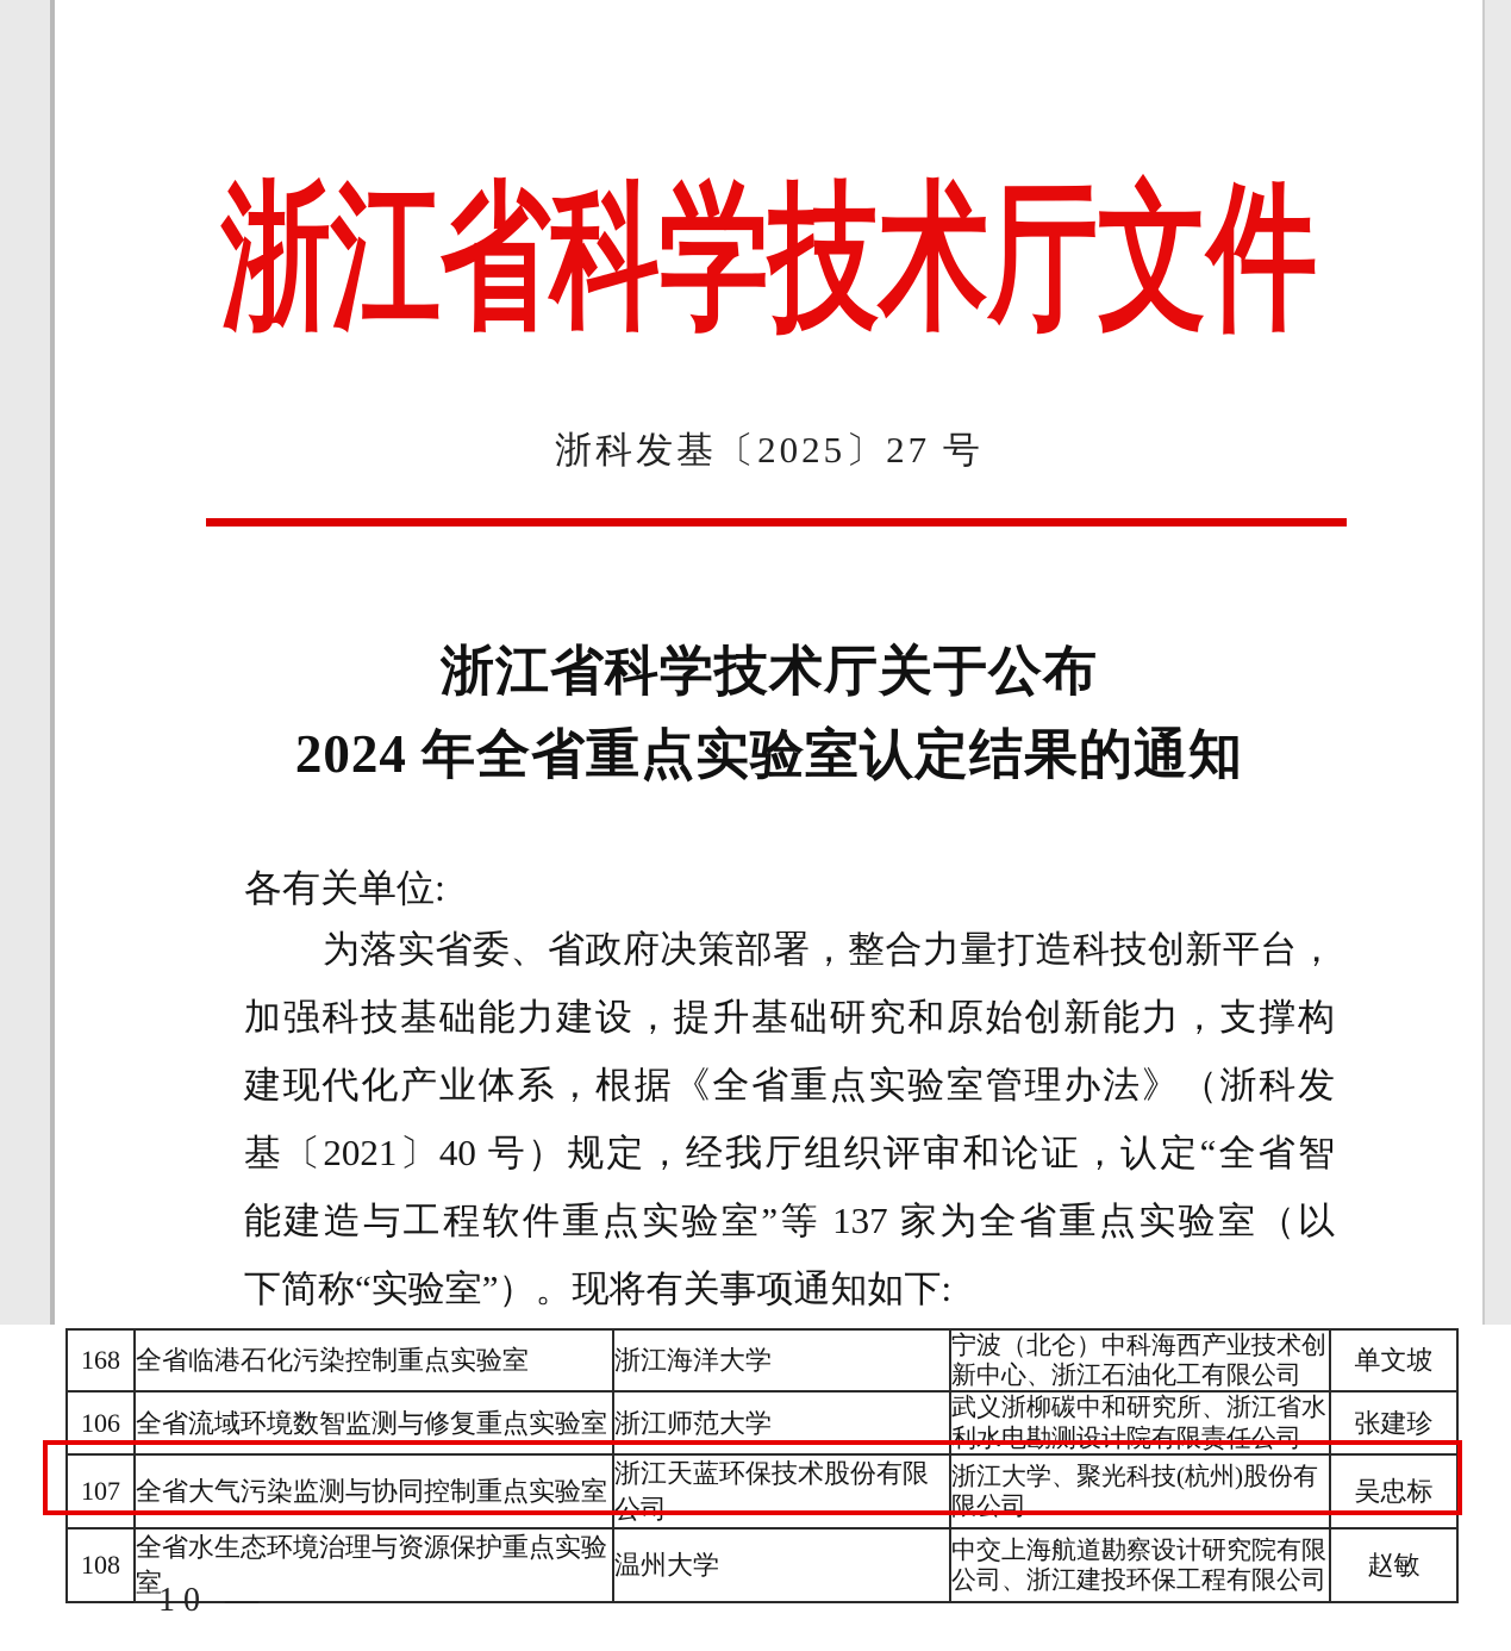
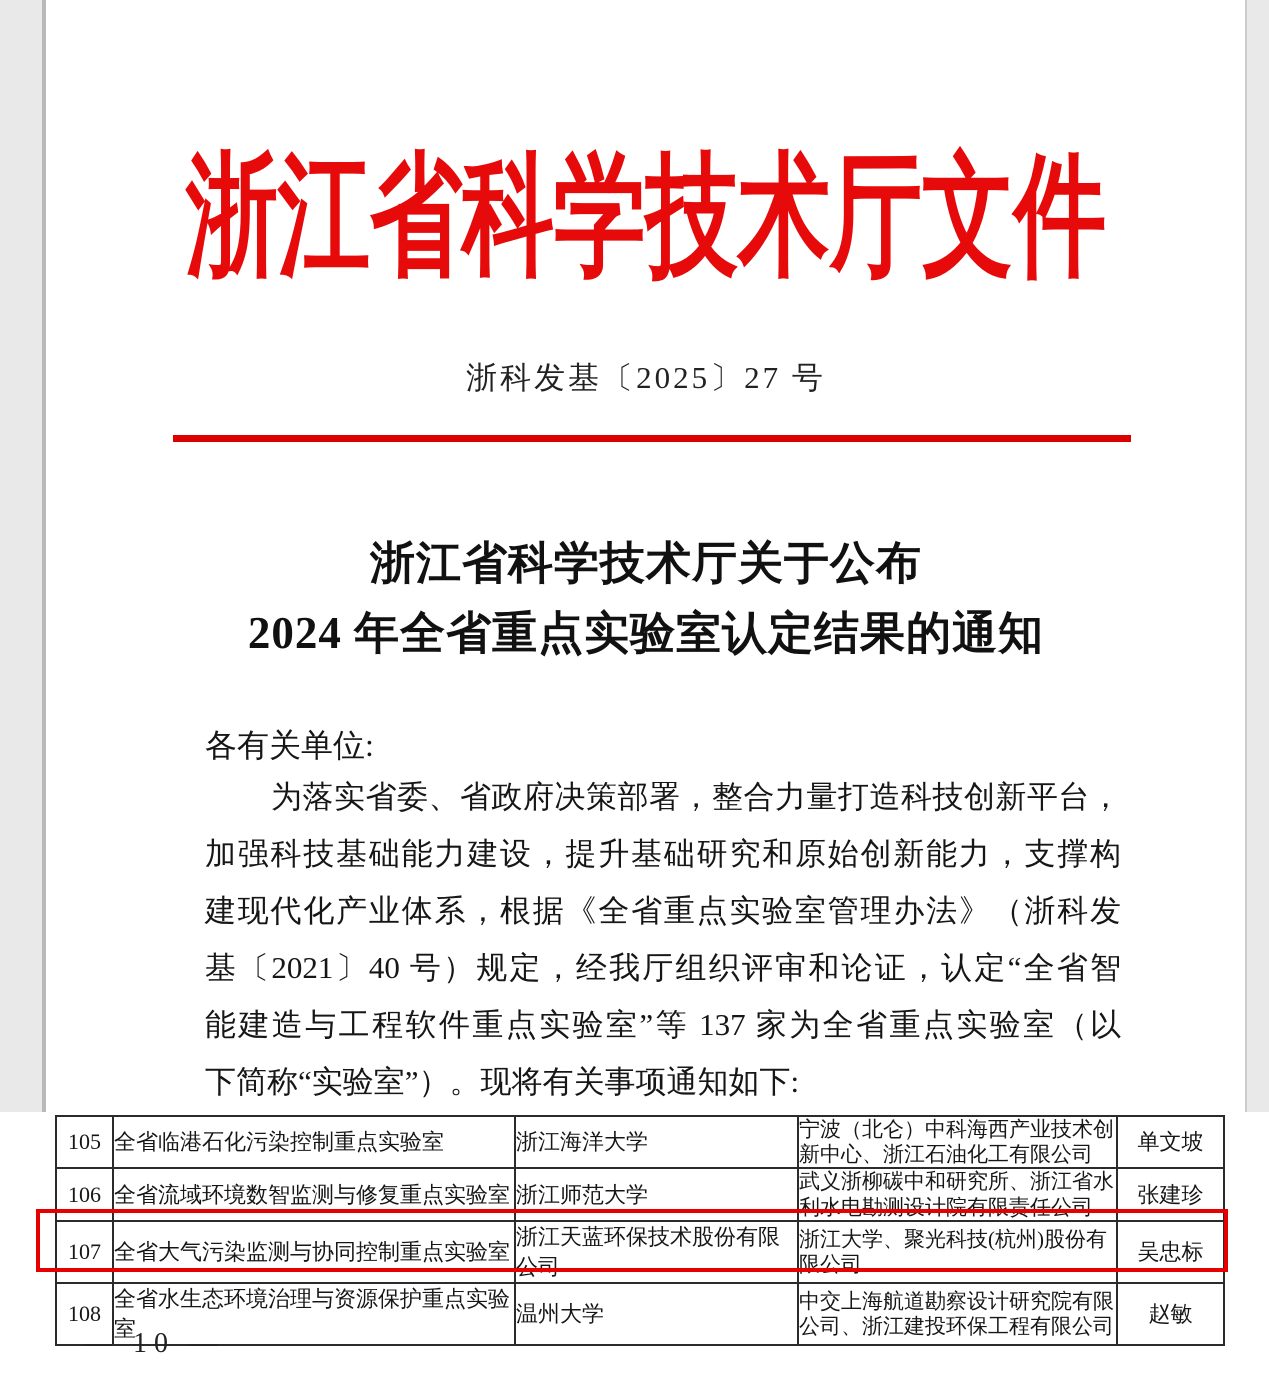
  浙江省科学技术厅文件
  浙科发基〔2025〕27 号
  浙江省科学技术厅关于公布
  2024 年全省重点实验室认定结果的通知
  各有关单位:
  为落实省委、省政府决策部署，整合力量打造科技创新平台，
  加强科技基础能力建设，提升基础研究和原始创新能力，支撑构
  建现代化产业体系，根据《全省重点实验室管理办法》（浙科发
  基〔2021〕40 号）规定，经我厅组织评审和论证，认定“全省智
  能建造与工程软件重点实验室”等 137 家为全省重点实验室（以
  下简称“实验室”）。现将有关事项通知如下:
- 168	全省临港石化污染控制重点实验室	浙江海洋大学	宁波（北仑）中科海西产业技术创新中心、浙江石油化工有限公司	单文坡
+ 105	全省临港石化污染控制重点实验室	浙江海洋大学	宁波（北仑）中科海西产业技术创新中心、浙江石油化工有限公司	单文坡
  106	全省流域环境数智监测与修复重点实验室	浙江师范大学	武义浙柳碳中和研究所、浙江省水利水电勘测设计院有限责任公司	张建珍
  107	全省大气污染监测与协同控制重点实验室	浙江天蓝环保技术股份有限公司	浙江大学、聚光科技(杭州)股份有限公司	吴忠标
  108	全省水生态环境治理与资源保护重点实验室	温州大学	中交上海航道勘察设计研究院有限公司、浙江建投环保工程有限公司	赵敏
  — 10 —
